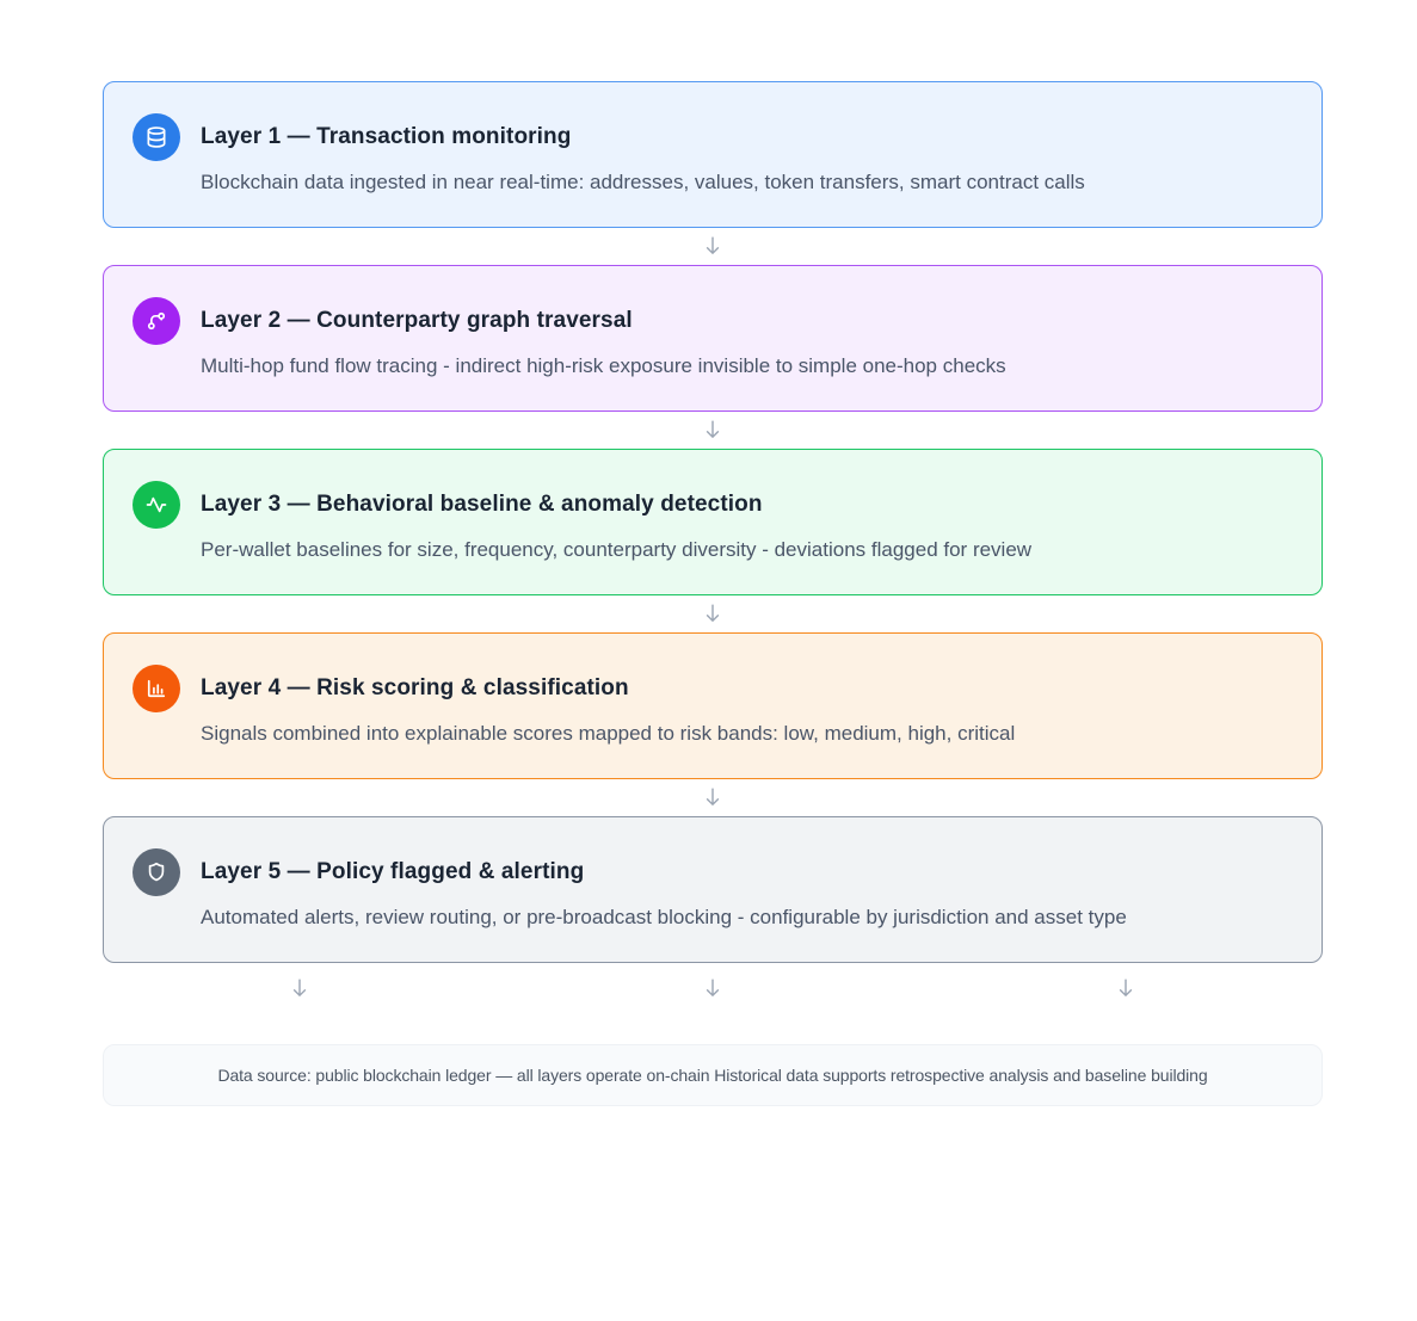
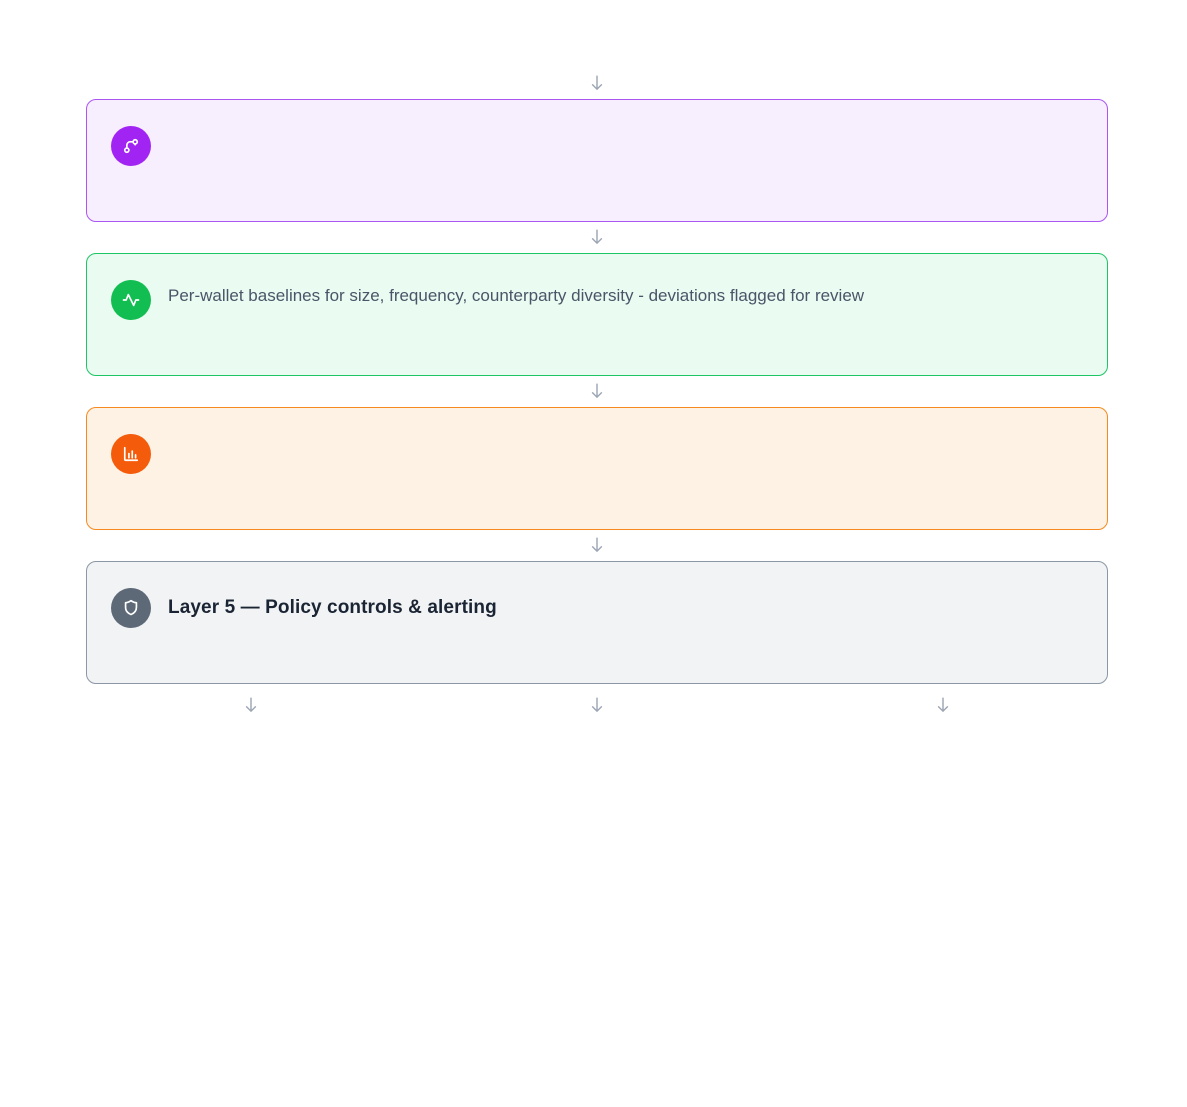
- Layer 1 — Transaction monitoring
- Blockchain data ingested in near real-time: addresses, values, token transfers, smart contract calls
- Layer 2 — Counterparty graph traversal
- Multi-hop fund flow tracing - indirect high-risk exposure invisible to simple one-hop checks
- Layer 3 — Behavioral baseline & anomaly detection
  Per-wallet baselines for size, frequency, counterparty diversity - deviations flagged for review
- Layer 4 — Risk scoring & classification
- Signals combined into explainable scores mapped to risk bands: low, medium, high, critical
- Layer 5 — Policy flagged & alerting
+ Layer 5 — Policy controls & alerting
- Automated alerts, review routing, or pre-broadcast blocking - configurable by jurisdiction and asset type
- Data source: public blockchain ledger — all layers operate on-chain Historical data supports retrospective analysis and baseline building
